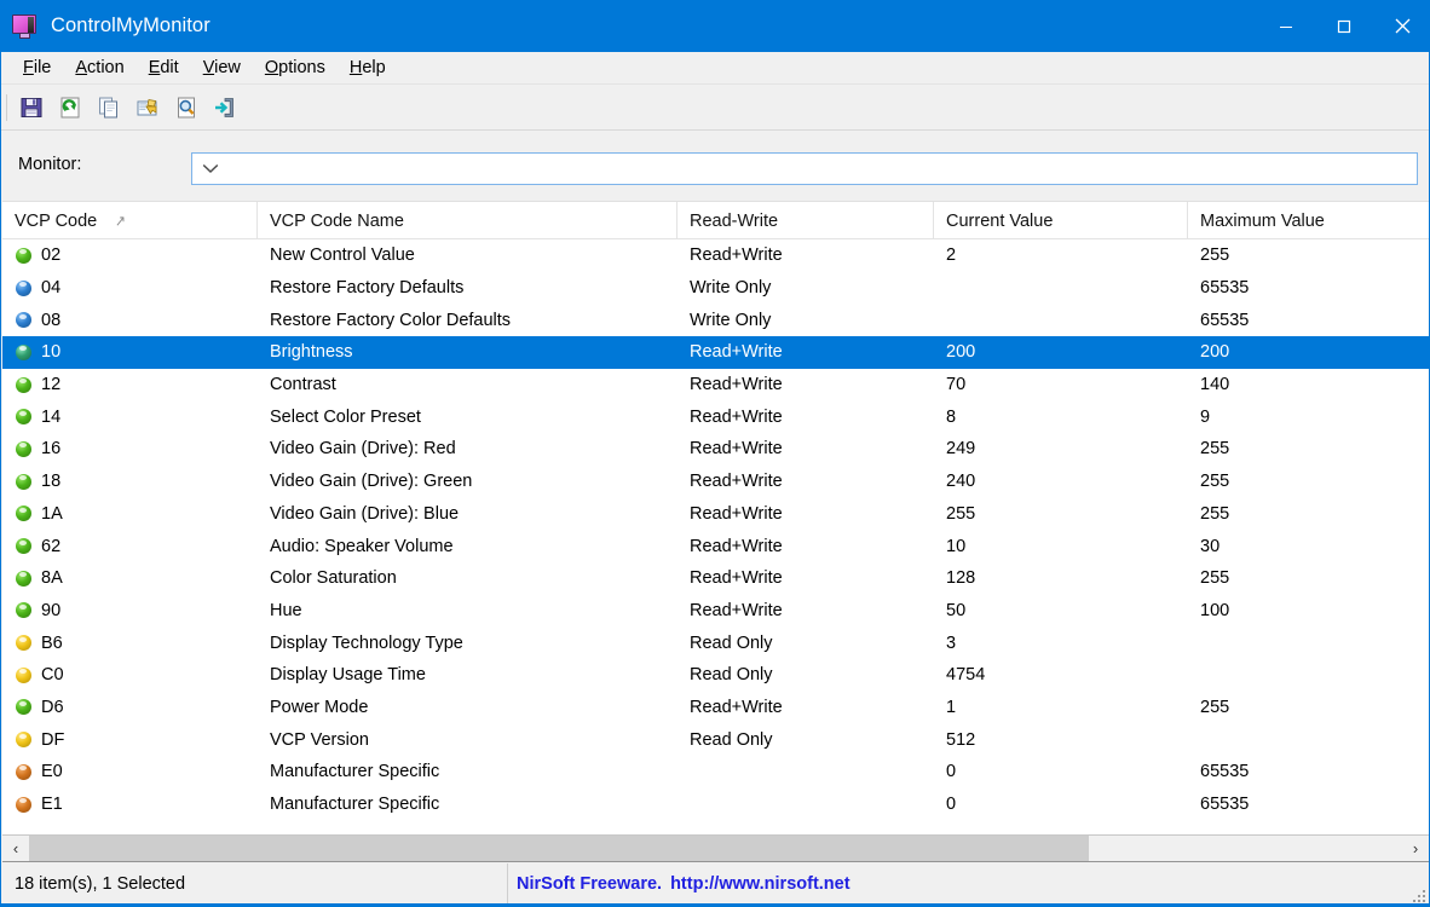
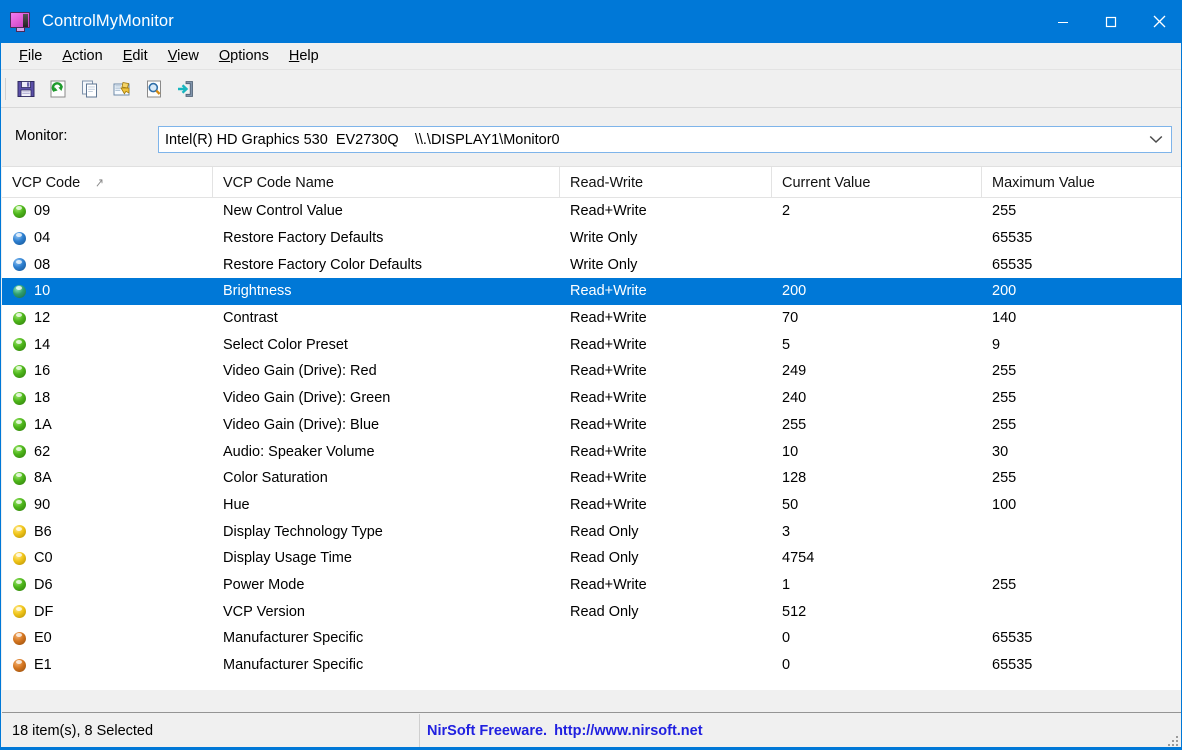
  ControlMyMonitor
  File
  Action
  Edit
  View
  Options
  Help
  Monitor:
+ Intel(R) HD Graphics 530 EV2730Q \\.\DISPLAY1\Monitor0
  VCP Code
  ↗
  VCP Code Name
  Read-Write
  Current Value
  Maximum Value
- 02
+ 09
  New Control Value
  Read+Write
  2
  255
  04
  Restore Factory Defaults
  Write Only
  65535
  08
  Restore Factory Color Defaults
  Write Only
  65535
  10
  Brightness
  Read+Write
  200
  200
  12
  Contrast
  Read+Write
  70
  140
  14
  Select Color Preset
  Read+Write
- 8
+ 5
  9
  16
  Video Gain (Drive): Red
  Read+Write
  249
  255
  18
  Video Gain (Drive): Green
  Read+Write
  240
  255
  1A
  Video Gain (Drive): Blue
  Read+Write
  255
  255
  62
  Audio: Speaker Volume
  Read+Write
  10
  30
  8A
  Color Saturation
  Read+Write
  128
  255
  90
  Hue
  Read+Write
  50
  100
  B6
  Display Technology Type
  Read Only
  3
  C0
  Display Usage Time
  Read Only
  4754
  D6
  Power Mode
  Read+Write
  1
  255
  DF
  VCP Version
  Read Only
  512
  E0
  Manufacturer Specific
  0
  65535
  E1
  Manufacturer Specific
  0
  65535
- ‹
- ›
- 18 item(s), 1 Selected
+ 18 item(s), 8 Selected
  NirSoft Freeware.
  http://www.nirsoft.net
